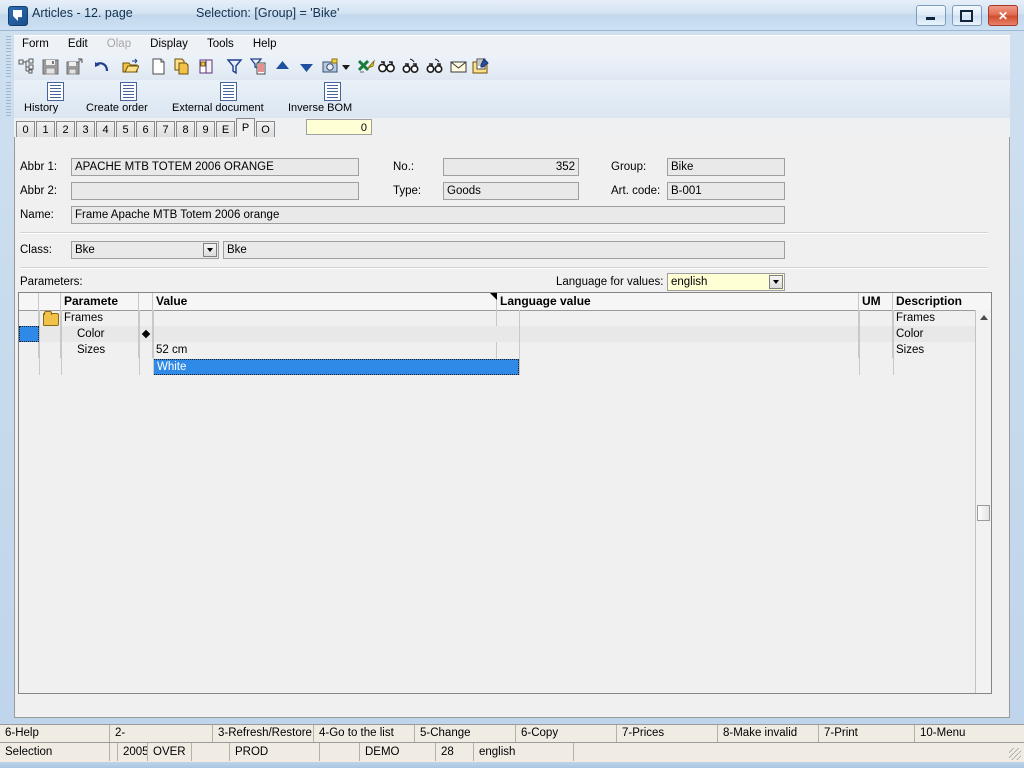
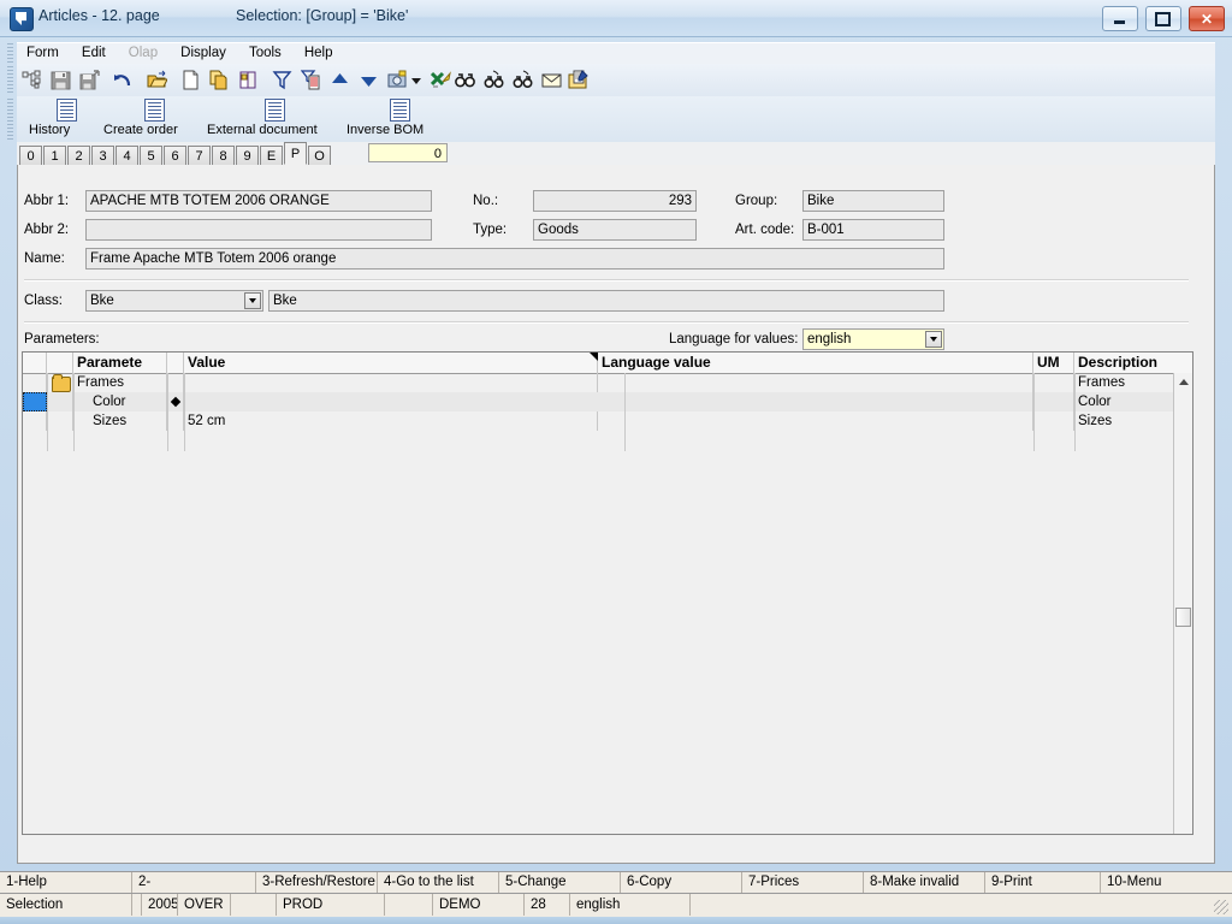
  Articles - 12. page
  Selection: [Group] = 'Bike'
  ✕
  Form Edit Olap Display Tools Help
  History
  Create order
  External document
  Inverse BOM
  0
  1
  2
  3
  4
  5
  6
  7
  8
  9
  E
  P
  O
  0
  Abbr 1:
  APACHE MTB TOTEM 2006 ORANGE
  No.:
- 352
+ 293
  Group:
  Bike
  Abbr 2:
  Type:
  Goods
  Art. code:
  B-001
  Name:
  Frame Apache MTB Totem 2006 orange
  Class:
  Bke
  Bke
  Parameters:
  Language for values:
  english
  Paramete
  Value
  Language value
  UM
  Description
  Frames
  Frames
  Color
- White
  Color
  Sizes
  52 cm
  Sizes
- 6-Help
+ 1-Help
  2-
  3-Refresh/Restore
  4-Go to the list
  5-Change
  6-Copy
  7-Prices
  8-Make invalid
- 7-Print
+ 9-Print
  10-Menu
  Selection
  2005
  OVER
  PROD
  DEMO
  28
  english
